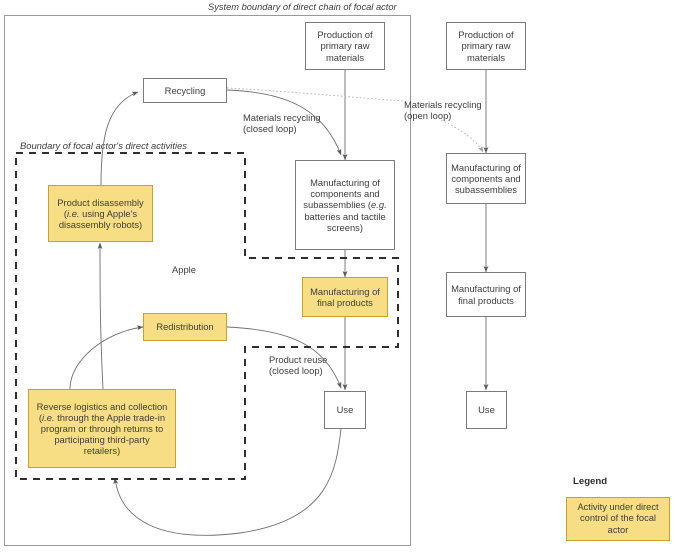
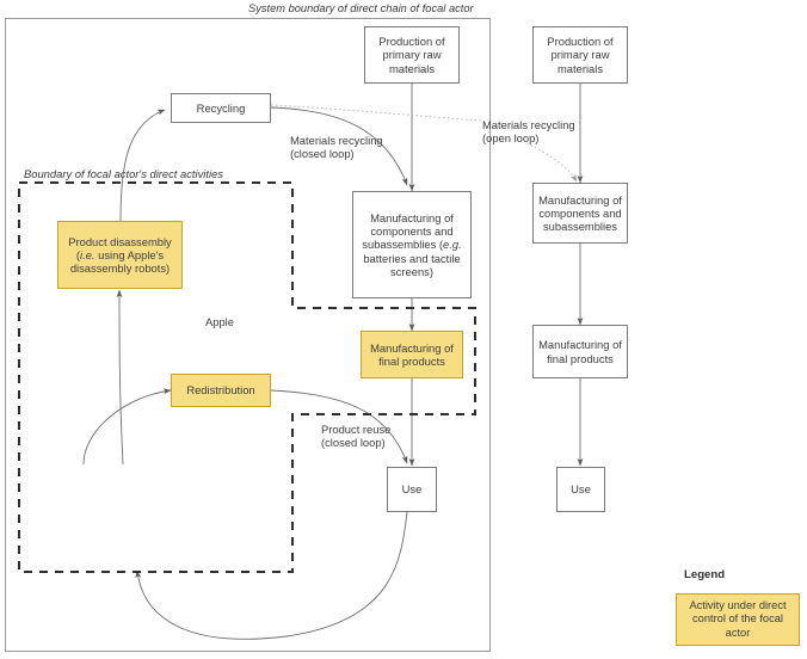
  System boundary of direct chain of focal actor
  Boundary of focal ator's direct activities
  Apple
  Materials recycling
  (closed loop)
  Materials recycling
  (open loop)
  Product reuse
  (closed loop)
  Recycling
  Product disassembly
  (i.e. using Apple's
  disassembly robots)
  Redistribution
- Reverse logistics and collection
- (i.e. through the Apple trade-in
- program or through returns to
- participating third-party
- retailers)
  Production of
  primary raw
  materials
  Manufacturing of
  components and
  subassemblies (e.g.
  batteries and tactile
  screens)
  Manufacturing of
  final products
  Use
  Production of
  primary raw
  materials
  Manufacturing of
  components and
  subassemblies
  Manufacturing of
  final products
  Use
  Legend
  Activity under direct
  control of the focal actor
